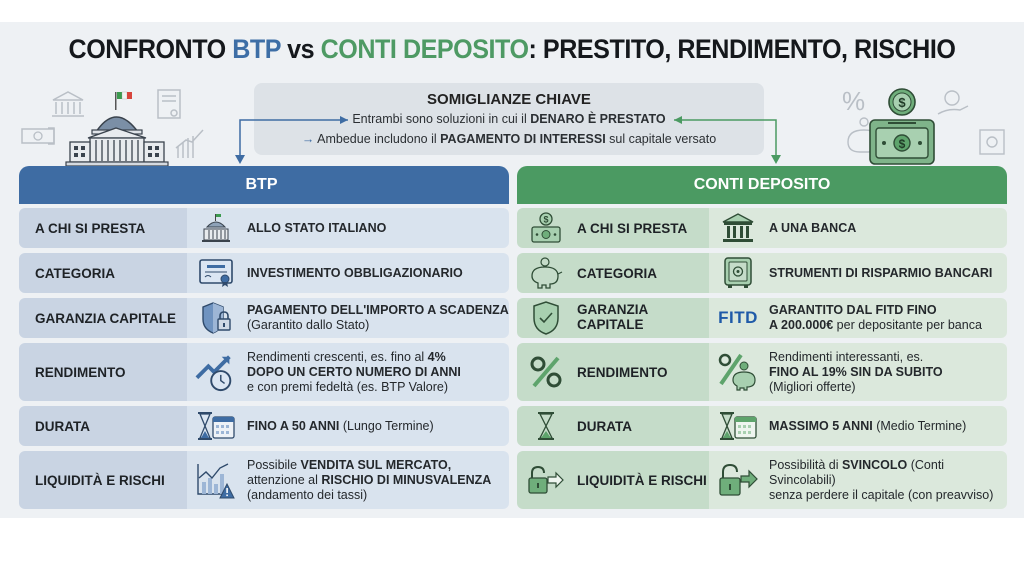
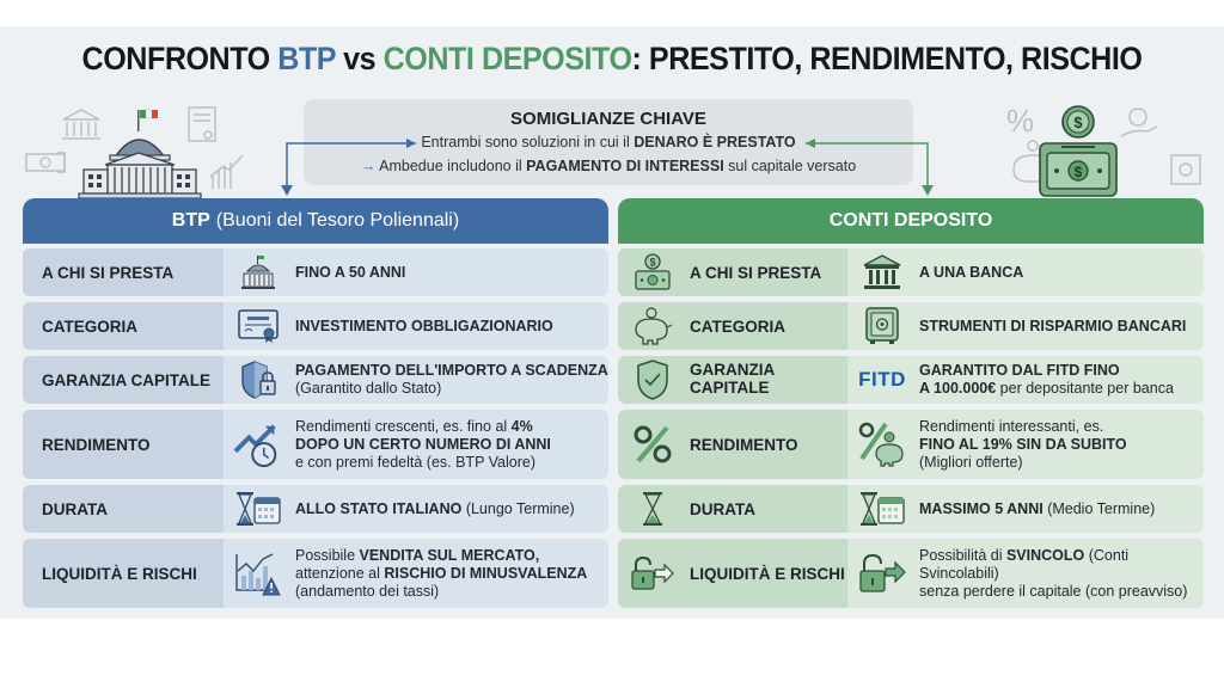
  CONFRONTO BTP vs CONTI DEPOSITO: PRESTITO, RENDIMENTO, RISCHIO
  %
  $
  $
  SOMIGLIANZE CHIAVE
  Entrambi sono soluzioni in cui il DENARO È PRESTATO
  → Ambedue includono il PAGAMENTO DI INTERESSI sul capitale versato
  BTP
+ (Buoni del Tesoro Poliennali)
  A CHI SI PRESTA
- ALLO STATO ITALIANO
+ FINO A 50 ANNI
  CATEGORIA
  INVESTIMENTO OBBLIGAZIONARIO
  GARANZIA CAPITALE
  PAGAMENTO DELL'IMPORTO A SCADENZA (Garantito dallo Stato)
  RENDIMENTO
  Rendimenti crescenti, es. fino al 4%
  DOPO UN CERTO NUMERO DI ANNI
  e con premi fedeltà (es. BTP Valore)
  DURATA
- FINO A 50 ANNI (Lungo Termine)
+ ALLO STATO ITALIANO (Lungo Termine)
  LIQUIDITÀ E RISCHI
  Possibile VENDITA SUL MERCATO,
  attenzione al RISCHIO DI MINUSVALENZA
  (andamento dei tassi)
  CONTI DEPOSITO
  $
  A CHI SI PRESTA
  A UNA BANCA
  CATEGORIA
  STRUMENTI DI RISPARMIO BANCARI
  GARANZIA
  CAPITALE
  FITD
  GARANTITO DAL FITD FINO
- A 200.000€ per depositante per banca
+ A 100.000€ per depositante per banca
  RENDIMENTO
  Rendimenti interessanti, es.
  FINO AL 19% SIN DA SUBITO
  (Migliori offerte)
  DURATA
  MASSIMO 5 ANNI (Medio Termine)
  LIQUIDITÀ E RISCHI
  Possibilità di SVINCOLO (Conti Svincolabili)
  senza perdere il capitale (con preavviso)
